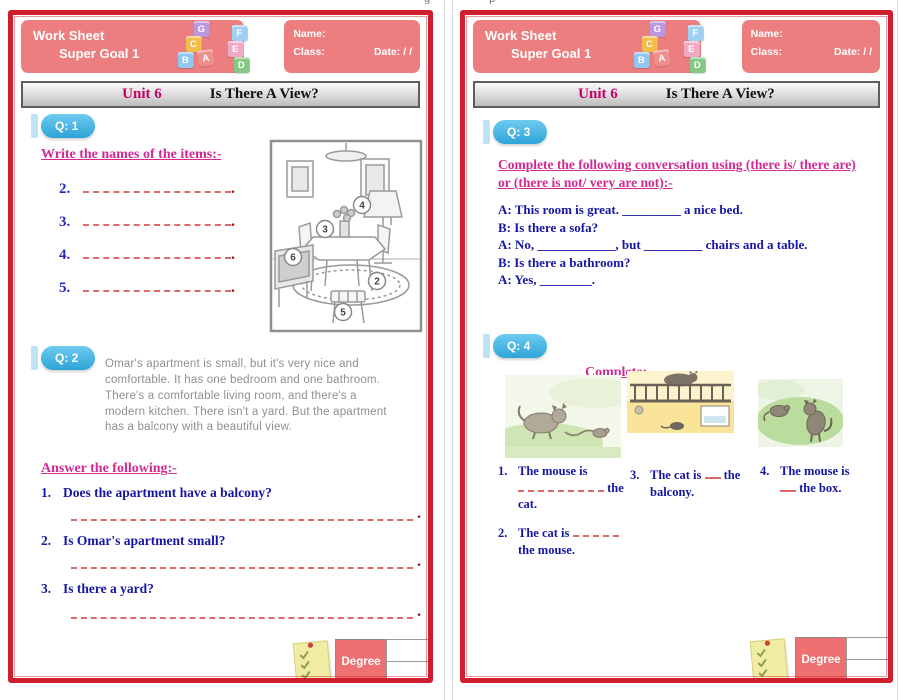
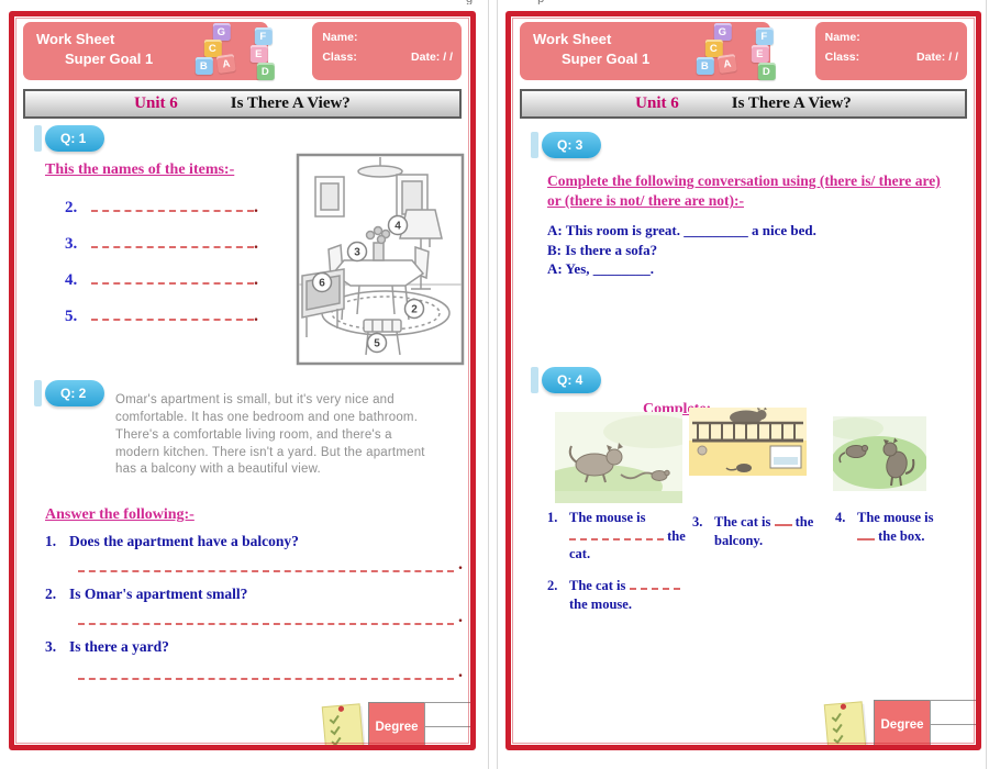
  Work Sheet
  Super Goal 1
  G
  C
  B
  F
  E
  D
  Name:
  Class:
  Date: / /
  Unit 6
  Is There A View?
  Q: 1
- Write the names of the items:-
+ This the names of the items:-
  2. .
  3. .
  4. .
  5. .
  2
  3
  4
  5
  6
  Q: 2
  Omar's apartment is small, but it's very nice and comfortable. It has one bedroom and one bathroom. There's a comfortable living room, and there's a modern kitchen. There isn't a yard. But the apartment has a balcony with a beautiful view.
  Answer the following:-
  1. Does the apartment have a balcony?
  .
  2. Is Omar's apartment small?
  .
  3. Is there a yard?
  .
  Degree
  Work Sheet
  Super Goal 1
  G
  C
  B
  F
  E
  D
  Name:
  Class:
  Date: / /
  Unit 6
  Is There A View?
  Q: 3
  Complete the following conversation using (there is/ there are)
- or (there is not/ very are not):-
+ or (there is not/ there are not):-
  A: This room is great. _________ a nice bed.
  B: Is there a sofa?
- A: No, ____________, but _________ chairs and a table.
- B: Is there a bathroom?
  A: Yes, ________.
  Q: 4
  1.
  The mouse is the cat.
  2.
  The cat is the mouse.
  3.
  The cat is the balcony.
  4.
  The mouse is the box.
  Degree
